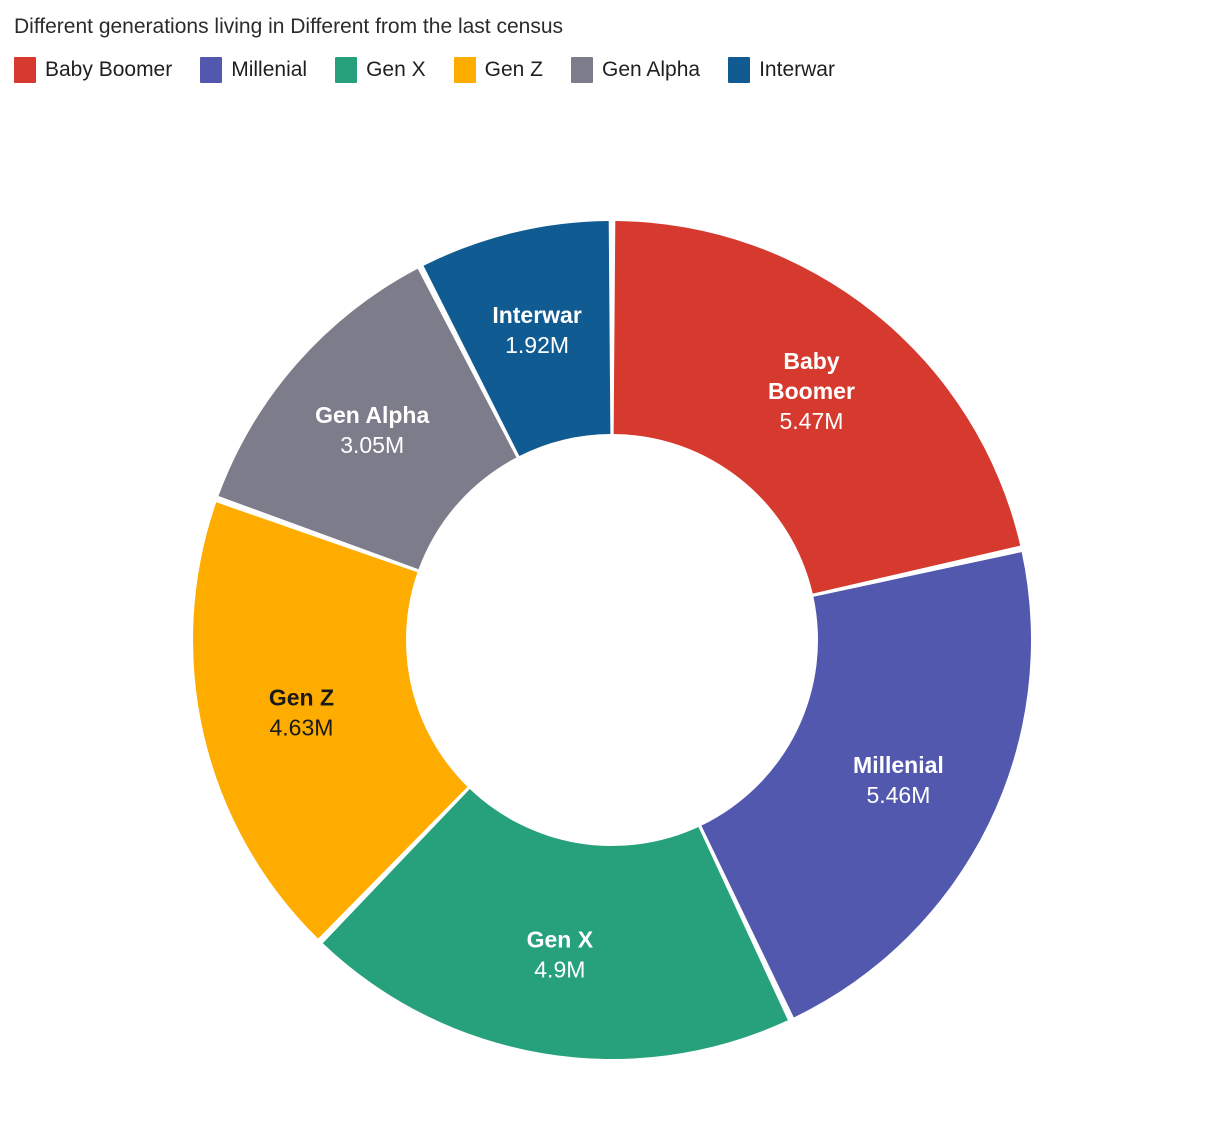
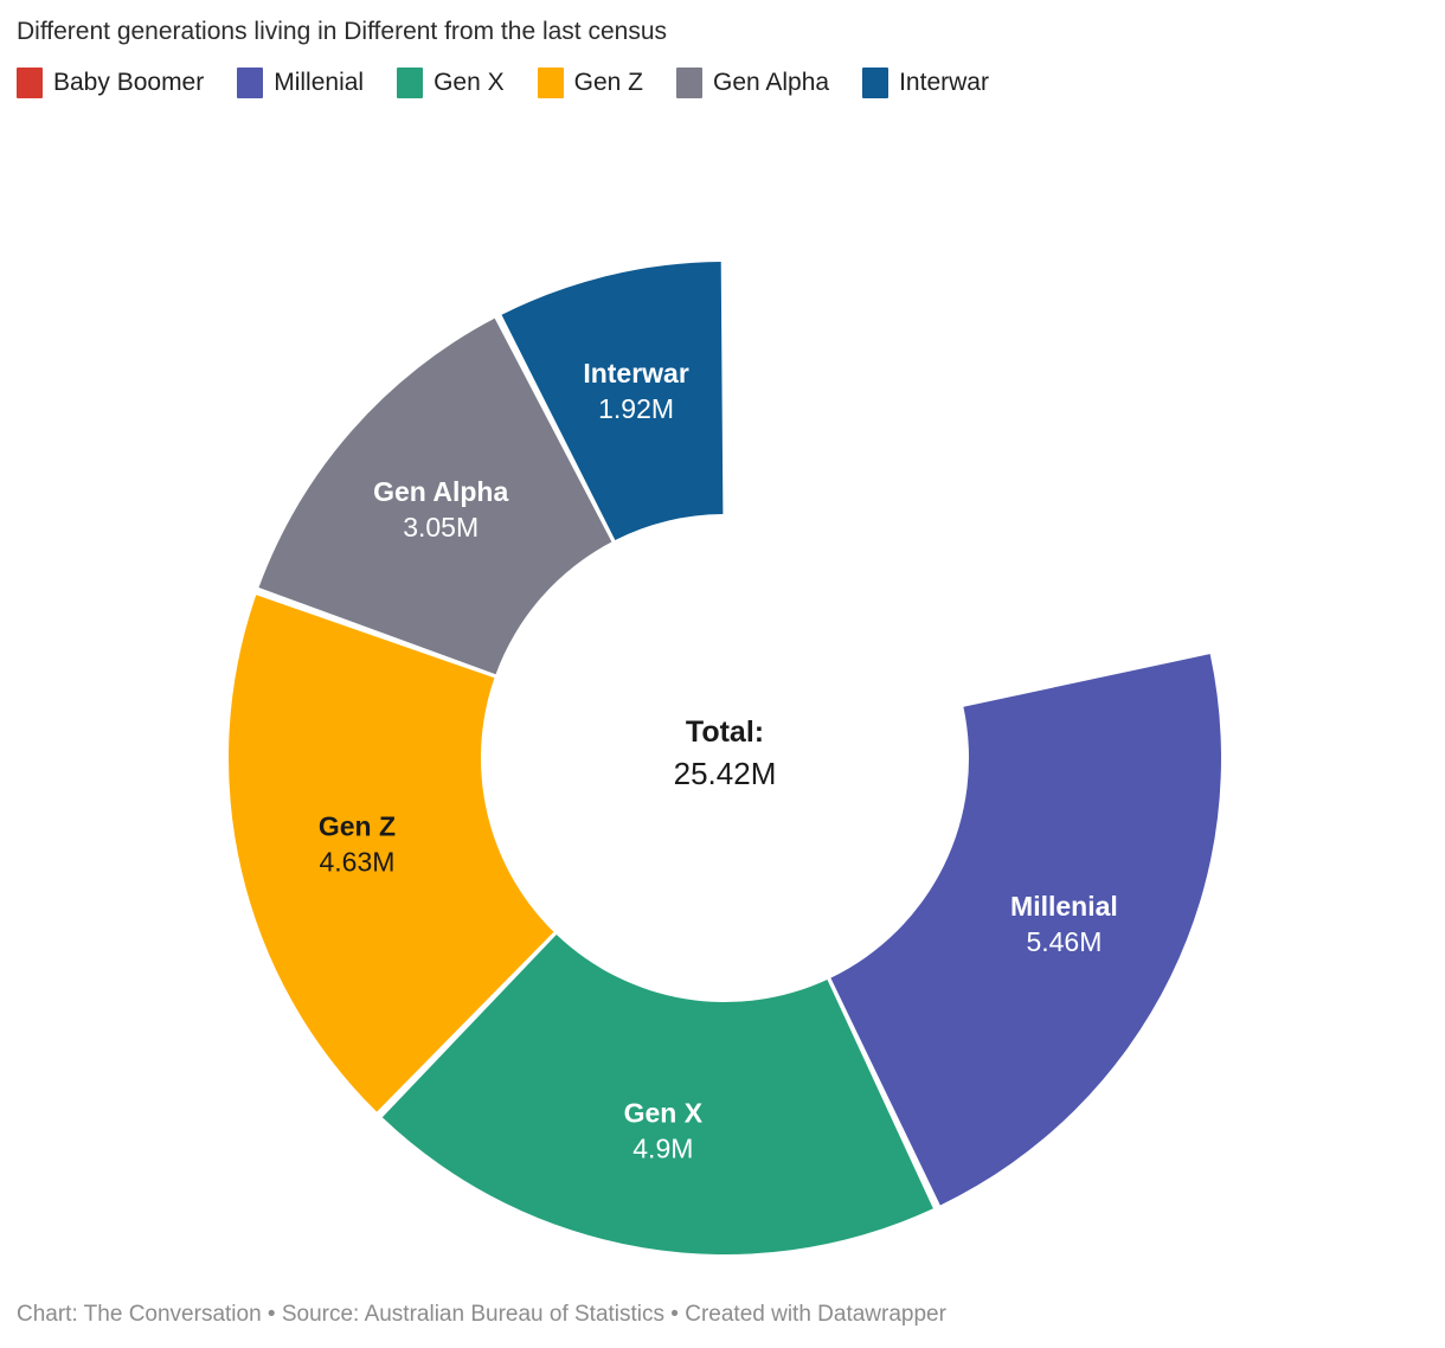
  Different generations living in Different from the last census
  Baby Boomer
  Millenial
  Gen X
  Gen Z
  Gen Alpha
  Interwar
- Baby
- Boomer
- 5.47M
  Millenial
  5.46M
  Gen X
  4.9M
  Gen Z
  4.63M
  Gen Alpha
  3.05M
  Interwar
  1.92M
+ Total:
+ 25.42M
+ Chart: The Conversation • Source: Australian Bureau of Statistics • Created with Datawrapper
